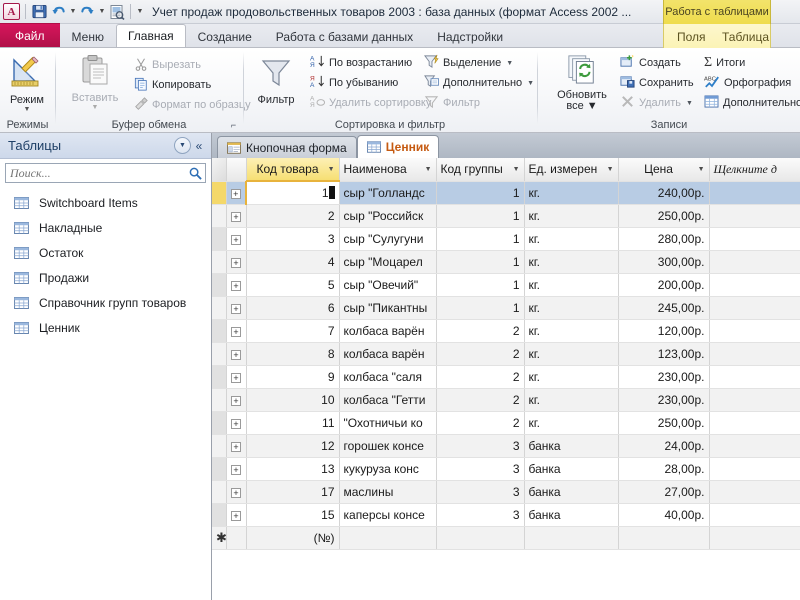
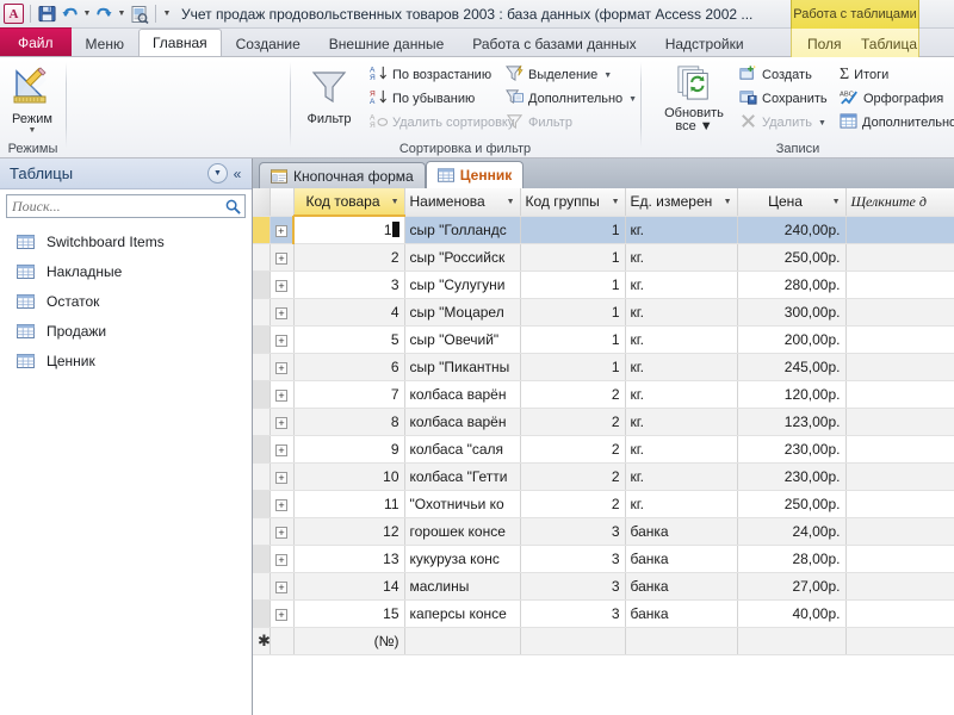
  A
  Учет продаж продовольственных товаров 2003 : база данных (формат Access 2002 ...
  Работа с таблицами
  Файл
  Меню
  Главная
  Создание
+ Внешние данные
  Работа с базами данных
  Надстройки
  Поля
  Таблица
  Режим
  Режимы
- Вставить
- Вырезать
- Копировать
- Формат по образцу
- Буфер обмена
- ⌐
  Фильтр
  По возрастанию
  По убыванию
  Удалить сортировку
  Выделение
  Дополнительно
  Фильтр
  Сортировка и фильтр
  Обновить
  все ▼
  Создать
  Сохранить
  Удалить
  Σ
  Итоги
  Орфография
  Дополнительно
  Записи
  Таблицы
  «
  Поиск...
  Switchboard Items
  Накладные
  Остаток
  Продажи
- Справочник групп товаров
  Ценник
  Кнопочная форма
  Ценник
  		Код товара	Наименова	Код группы	Ед. измерен	Цена	Щелкните д
  	+	1	сыр "Голландс	1	кг.	240,00р.
  	+	2	сыр "Российск	1	кг.	250,00р.
  	+	3	сыр "Сулугуни	1	кг.	280,00р.
  	+	4	сыр "Моцарел	1	кг.	300,00р.
  	+	5	сыр "Овечий"	1	кг.	200,00р.
  	+	6	сыр "Пикантны	1	кг.	245,00р.
  	+	7	колбаса варён	2	кг.	120,00р.
  	+	8	колбаса варён	2	кг.	123,00р.
  	+	9	колбаса "саля	2	кг.	230,00р.
  	+	10	колбаса "Гетти	2	кг.	230,00р.
  	+	11	"Охотничьи ко	2	кг.	250,00р.
  	+	12	горошек консе	3	банка	24,00р.
  	+	13	кукуруза конс	3	банка	28,00р.
- 	+	17	маслины	3	банка	27,00р.
+ 	+	14	маслины	3	банка	27,00р.
  	+	15	каперсы консе	3	банка	40,00р.
  ✱		(№)
